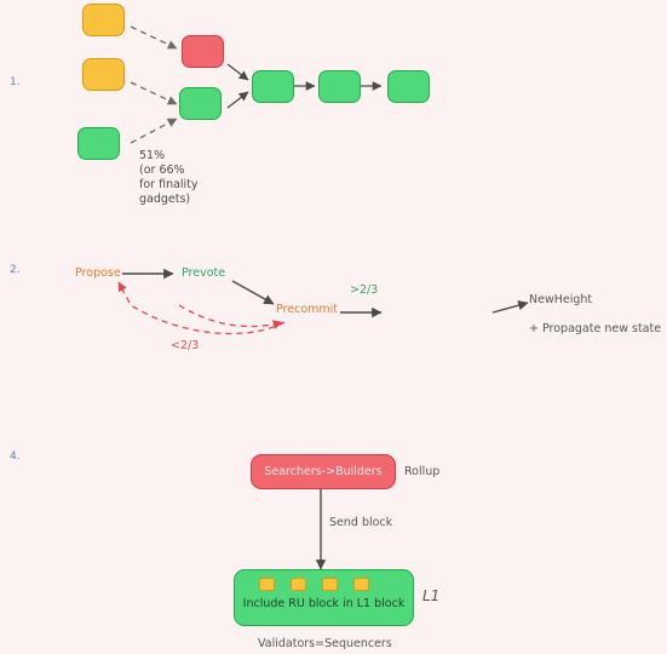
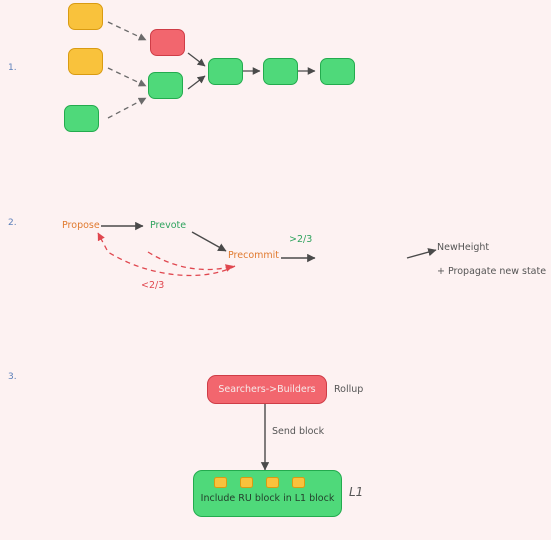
  1.
- 51%
- (or 66%
- for finality
- gadgets)
  2.
  Propose
  Prevote
  Precommit
  >2/3
  <2/3
  NewHeight
  + Propagate new state
- 4.
+ 3.
  Searchers->Builders
  Rollup
  Send block
  Include RU block in L1 block
  L1
- Validators=Sequencers
